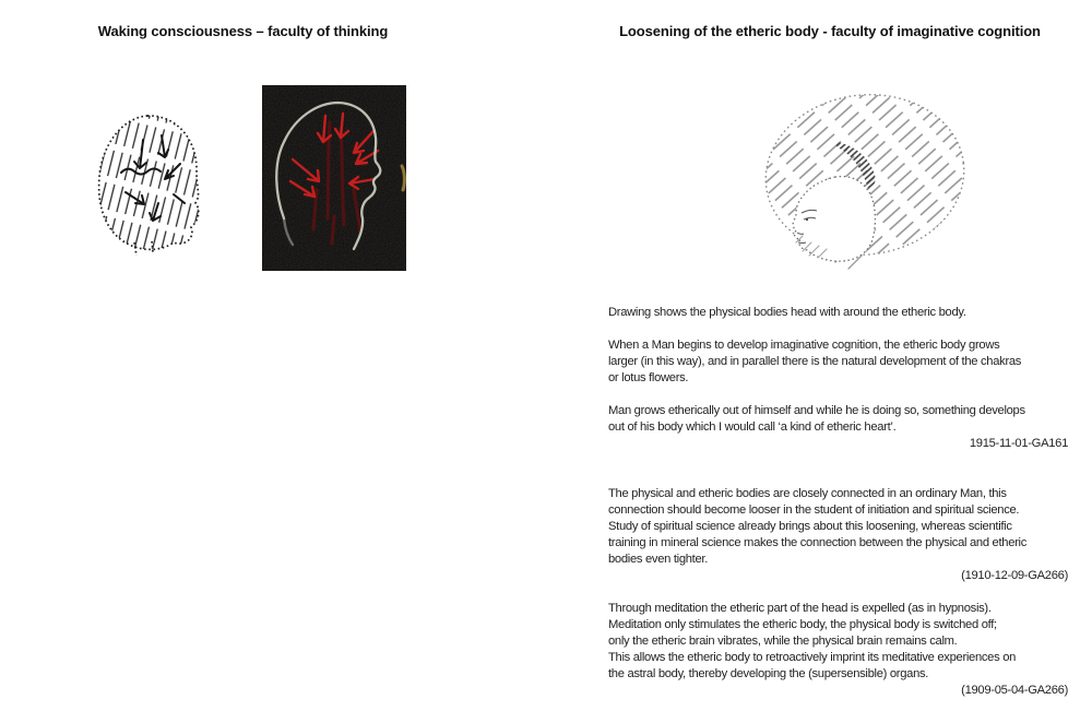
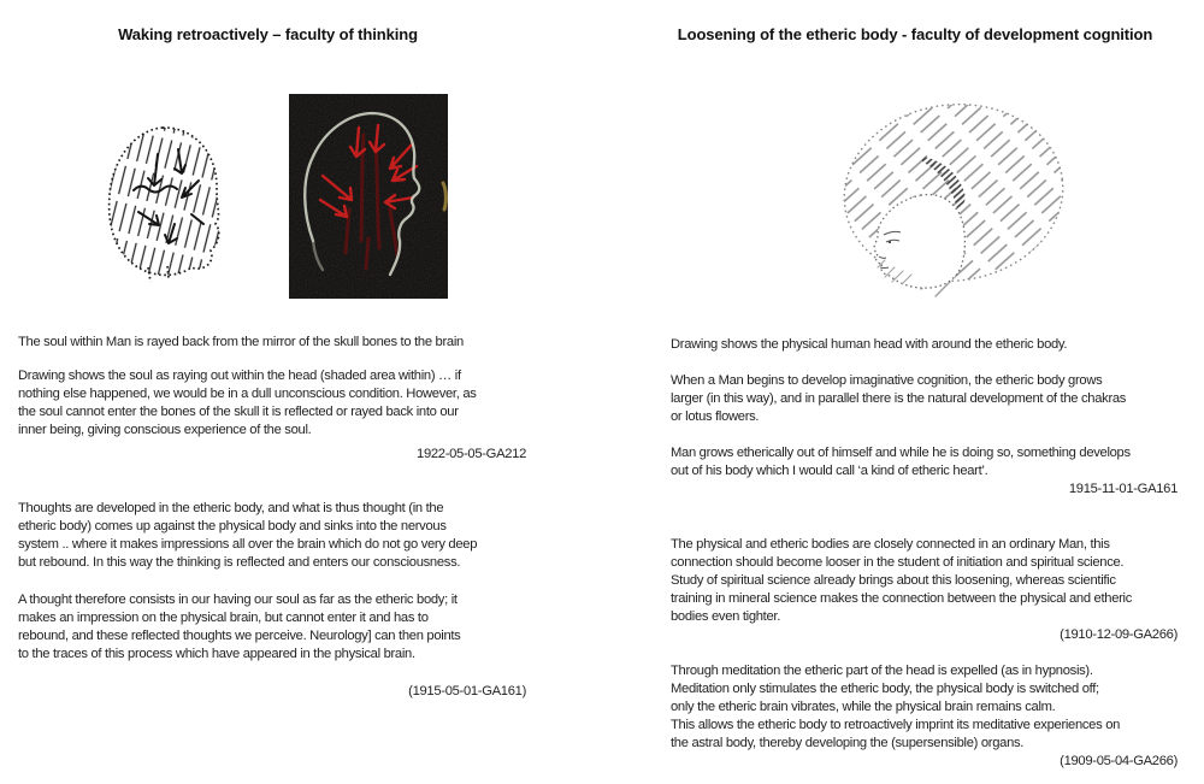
- Waking consciousness – faculty of thinking
+ Waking retroactively – faculty of thinking
- Loosening of the etheric body - faculty of imaginative cognition
+ Loosening of the etheric body - faculty of development cognition
+ The soul within Man is rayed back from the mirror of the skull bones to the brain
+ Drawing shows the soul as raying out within the head (shaded area within) … if
+ nothing else happened, we would be in a dull unconscious condition. However, as
+ the soul cannot enter the bones of the skull it is reflected or rayed back into our
+ inner being, giving conscious experience of the soul.
+ 1922-05-05-GA212
+ Thoughts are developed in the etheric body, and what is thus thought (in the
+ etheric body) comes up against the physical body and sinks into the nervous
+ system .. where it makes impressions all over the brain which do not go very deep
+ but rebound. In this way the thinking is reflected and enters our consciousness.
+ A thought therefore consists in our having our soul as far as the etheric body; it
+ makes an impression on the physical brain, but cannot enter it and has to
+ rebound, and these reflected thoughts we perceive. Neurology] can then points
+ to the traces of this process which have appeared in the physical brain.
+ (1915-05-01-GA161)
- Drawing shows the physical bodies head with around the etheric body.
+ Drawing shows the physical human head with around the etheric body.
  When a Man begins to develop imaginative cognition, the etheric body grows
  larger (in this way), and in parallel there is the natural development of the chakras
  or lotus flowers.
  Man grows etherically out of himself and while he is doing so, something develops
  out of his body which I would call ‘a kind of etheric heart’.
  1915-11-01-GA161
  The physical and etheric bodies are closely connected in an ordinary Man, this
  connection should become looser in the student of initiation and spiritual science.
  Study of spiritual science already brings about this loosening, whereas scientific
  training in mineral science makes the connection between the physical and etheric
  bodies even tighter.
  (1910-12-09-GA266)
  Through meditation the etheric part of the head is expelled (as in hypnosis).
  Meditation only stimulates the etheric body, the physical body is switched off;
  only the etheric brain vibrates, while the physical brain remains calm.
  This allows the etheric body to retroactively imprint its meditative experiences on
  the astral body, thereby developing the (supersensible) organs.
  (1909-05-04-GA266)
